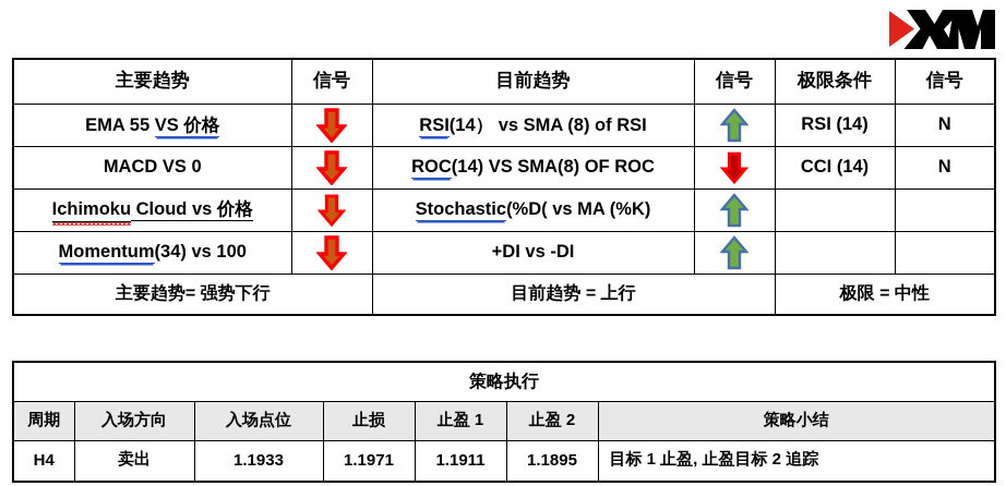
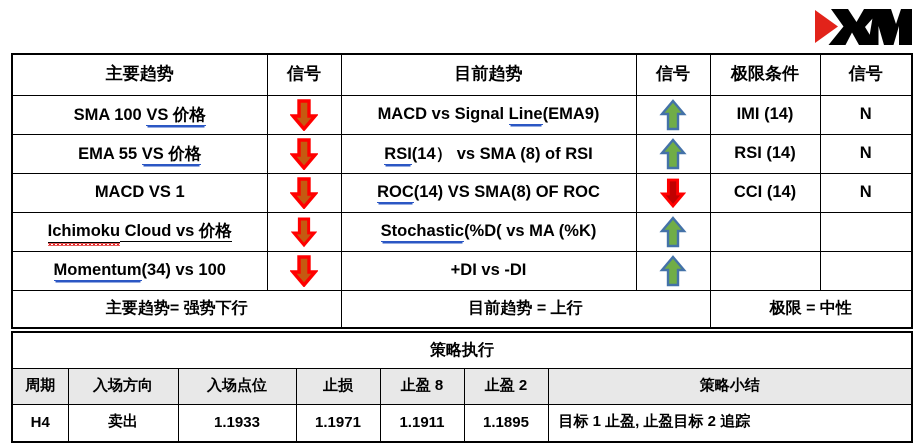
  主要趋势	信号	目前趋势	信号	极限条件	信号
+ SMA 100 VS 价格		MACD vs Signal Line(EMA9)		IMI (14)	N
  EMA 55 VS 价格		RSI(14） vs SMA (8) of RSI		RSI (14)	N
- MACD VS 0		ROC(14) VS SMA(8) OF ROC		CCI (14)	N
+ MACD VS 1		ROC(14) VS SMA(8) OF ROC		CCI (14)	N
  Ichimoku Cloud vs 价格		Stochastic(%D( vs MA (%K)
  Momentum(34) vs 100		+DI vs -DI
  主要趋势= 强势下行	目前趋势 = 上行	极限 = 中性
  策略执行
- 周期	入场方向	入场点位	止损	止盈 1	止盈 2	策略小结
+ 周期	入场方向	入场点位	止损	止盈 8	止盈 2	策略小结
  H4	卖出	1.1933	1.1971	1.1911	1.1895	目标 1 止盈, 止盈目标 2 追踪
